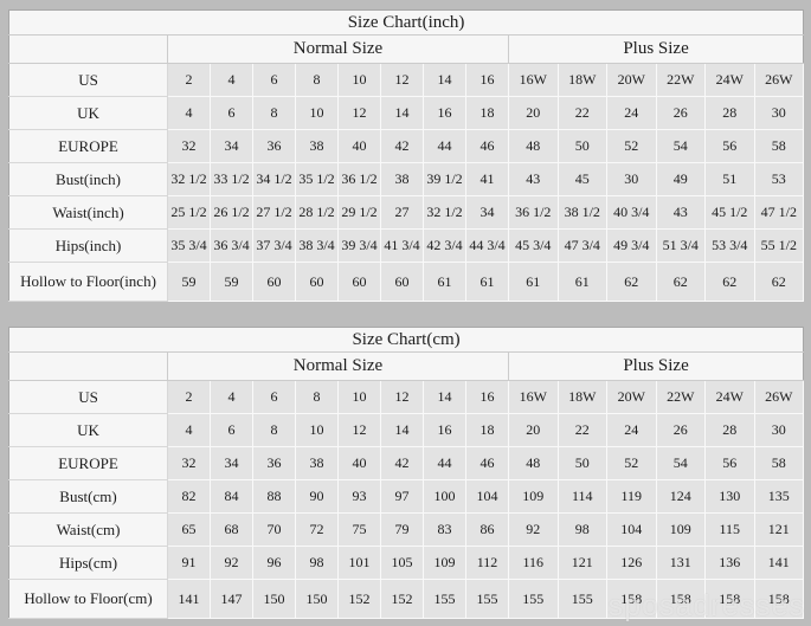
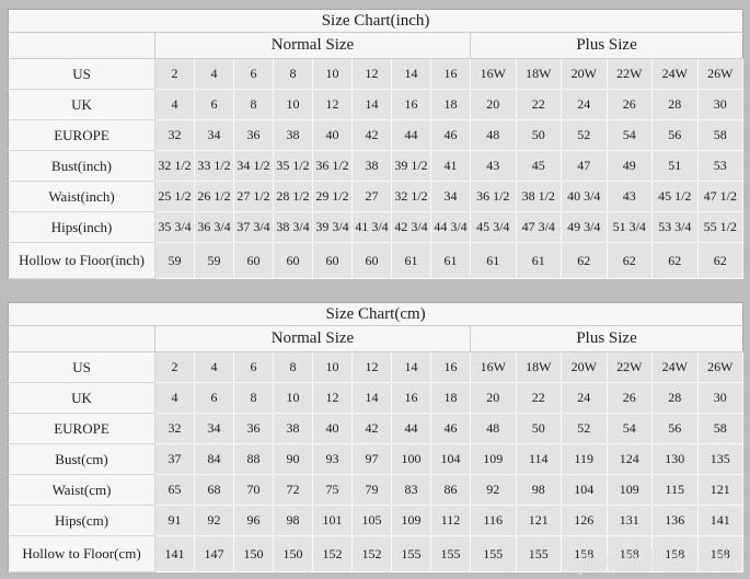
  Size Chart(inch)
  	Normal Size	Plus Size
  US	2	4	6	8	10	12	14	16	16W	18W	20W	22W	24W	26W
  UK	4	6	8	10	12	14	16	18	20	22	24	26	28	30
  EUROPE	32	34	36	38	40	42	44	46	48	50	52	54	56	58
- Bust(inch)	32 1/2	33 1/2	34 1/2	35 1/2	36 1/2	38	39 1/2	41	43	45	30	49	51	53
+ Bust(inch)	32 1/2	33 1/2	34 1/2	35 1/2	36 1/2	38	39 1/2	41	43	45	47	49	51	53
  Waist(inch)	25 1/2	26 1/2	27 1/2	28 1/2	29 1/2	27	32 1/2	34	36 1/2	38 1/2	40 3/4	43	45 1/2	47 1/2
  Hips(inch)	35 3/4	36 3/4	37 3/4	38 3/4	39 3/4	41 3/4	42 3/4	44 3/4	45 3/4	47 3/4	49 3/4	51 3/4	53 3/4	55 1/2
  Hollow to Floor(inch)	59	59	60	60	60	60	61	61	61	61	62	62	62	62
  Size Chart(cm)
  	Normal Size	Plus Size
  US	2	4	6	8	10	12	14	16	16W	18W	20W	22W	24W	26W
  UK	4	6	8	10	12	14	16	18	20	22	24	26	28	30
  EUROPE	32	34	36	38	40	42	44	46	48	50	52	54	56	58
- Bust(cm)	82	84	88	90	93	97	100	104	109	114	119	124	130	135
+ Bust(cm)	37	84	88	90	93	97	100	104	109	114	119	124	130	135
  Waist(cm)	65	68	70	72	75	79	83	86	92	98	104	109	115	121
  Hips(cm)	91	92	96	98	101	105	109	112	116	121	126	131	136	141
  Hollow to Floor(cm)	141	147	150	150	152	152	155	155	155	155	158	158	158	158
  sposadresses
